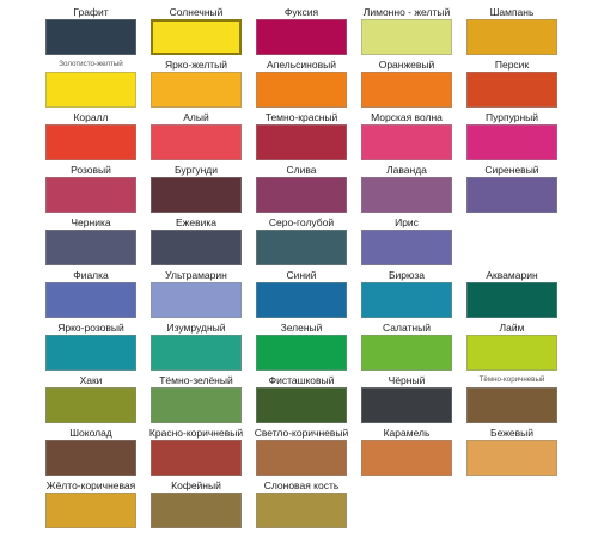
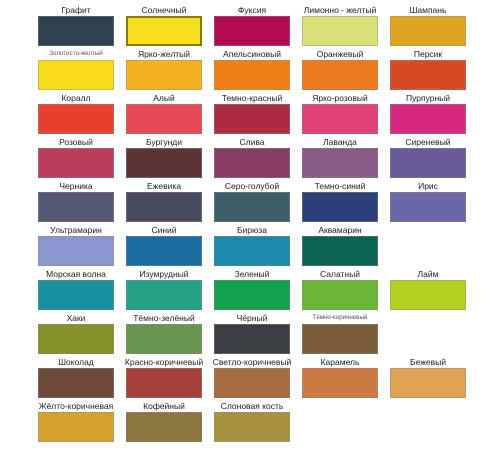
  Графит
  Солнечный
  Фуксия
  Лимонно - желтый
  Шампань
  Ярко-желтый
  Апельсиновый
  Оранжевый
  Персик
  Коралл
  Алый
  Темно-красный
- Морская волна
+ Ярко-розовый
  Пурпурный
  Розовый
  Бургунди
  Слива
  Лаванда
  Сиреневый
  Черника
  Ежевика
  Серо-голубой
+ Темно-синий
  Ирис
- Фиалка
  Ультрамарин
  Синий
  Бирюза
  Аквамарин
- Ярко-розовый
+ Морская волна
  Изумрудный
  Зеленый
  Салатный
  Лайм
  Хаки
  Тёмно-зелёный
- Фисташковый
  Чёрный
  Шоколад
  Красно-коричневый
  Светло-коричневый
  Карамель
  Бежевый
  Жёлто-коричневая
  Кофейный
  Слоновая кость
